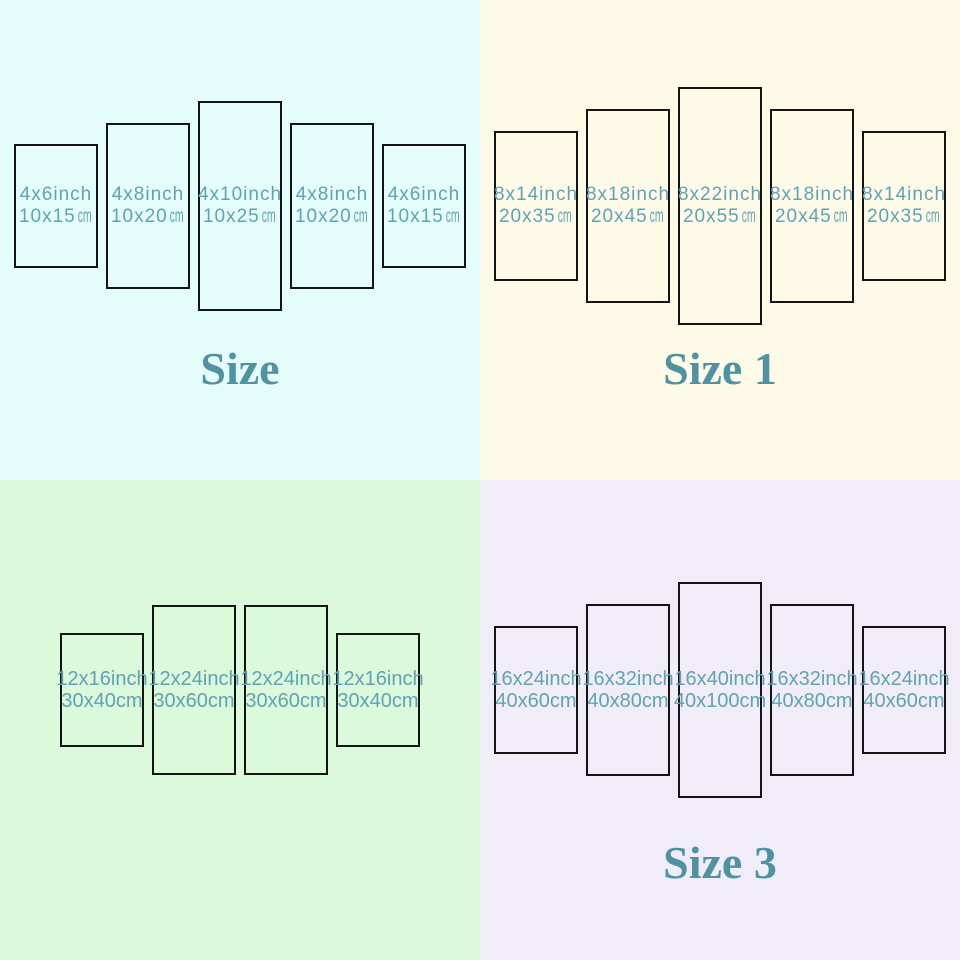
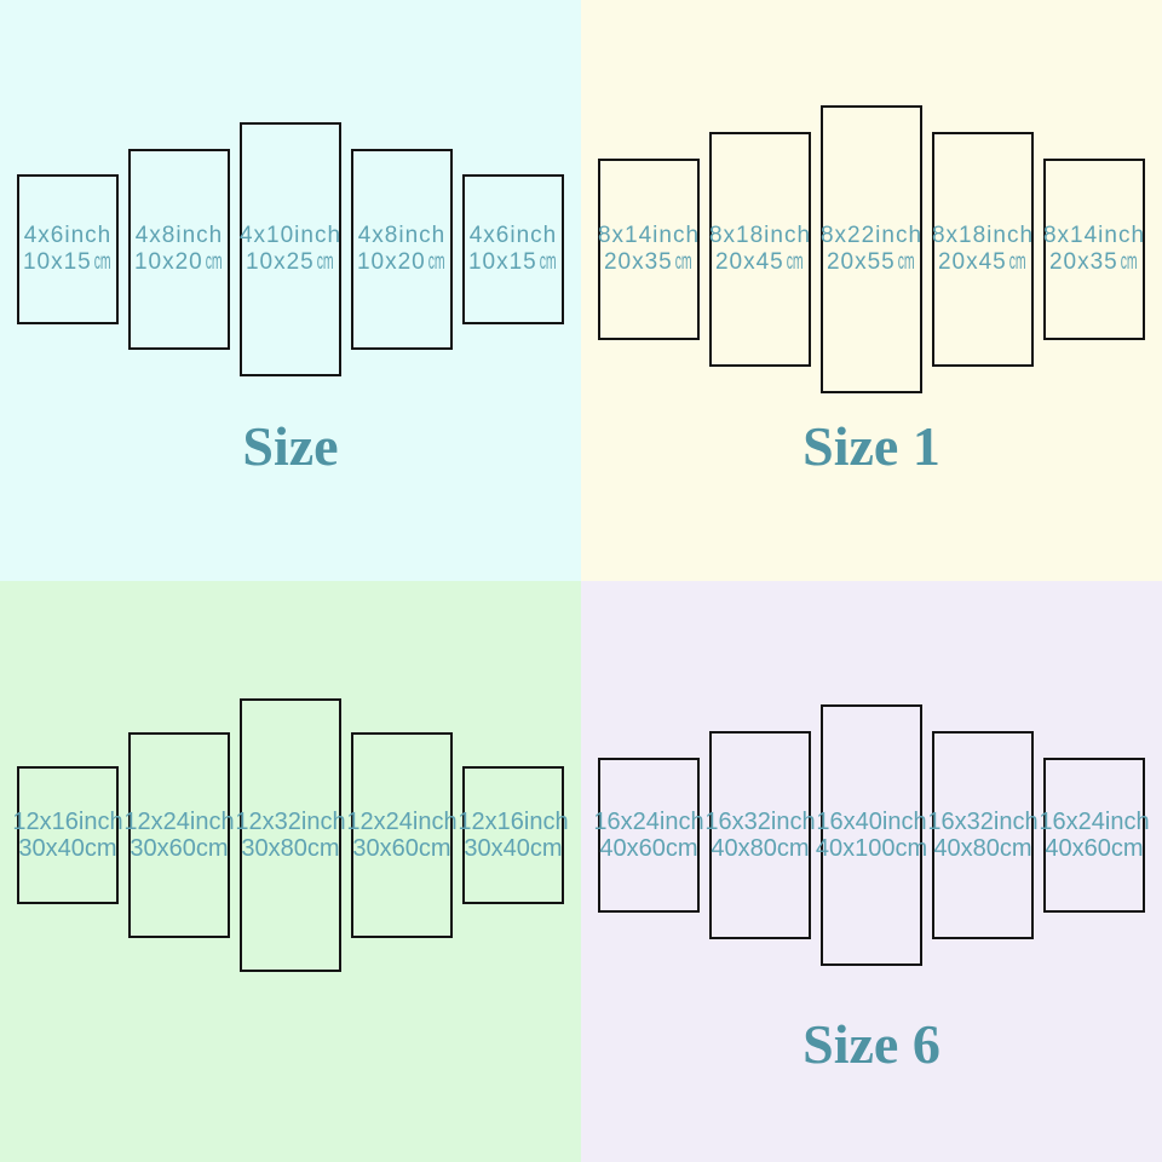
  4x6inch
  10x15cm
  4x8inch
  10x20cm
  4x10inch
  10x25cm
  4x8inch
  10x20cm
  4x6inch
  10x15cm
  Size
  8x14inch
  20x35cm
  8x18inch
  20x45cm
  8x22inch
  20x55cm
  8x18inch
  20x45cm
  8x14inch
  20x35cm
  Size 1
  12x16inch
  30x40cm
  12x24inch
  30x60cm
+ 12x32inch
+ 30x80cm
  12x24inch
  30x60cm
  12x16inch
  30x40cm
  16x24inch
  40x60cm
  16x32inch
  40x80cm
  16x40inch
  40x100cm
  16x32inch
  40x80cm
  16x24inch
  40x60cm
- Size 3
+ Size 6
